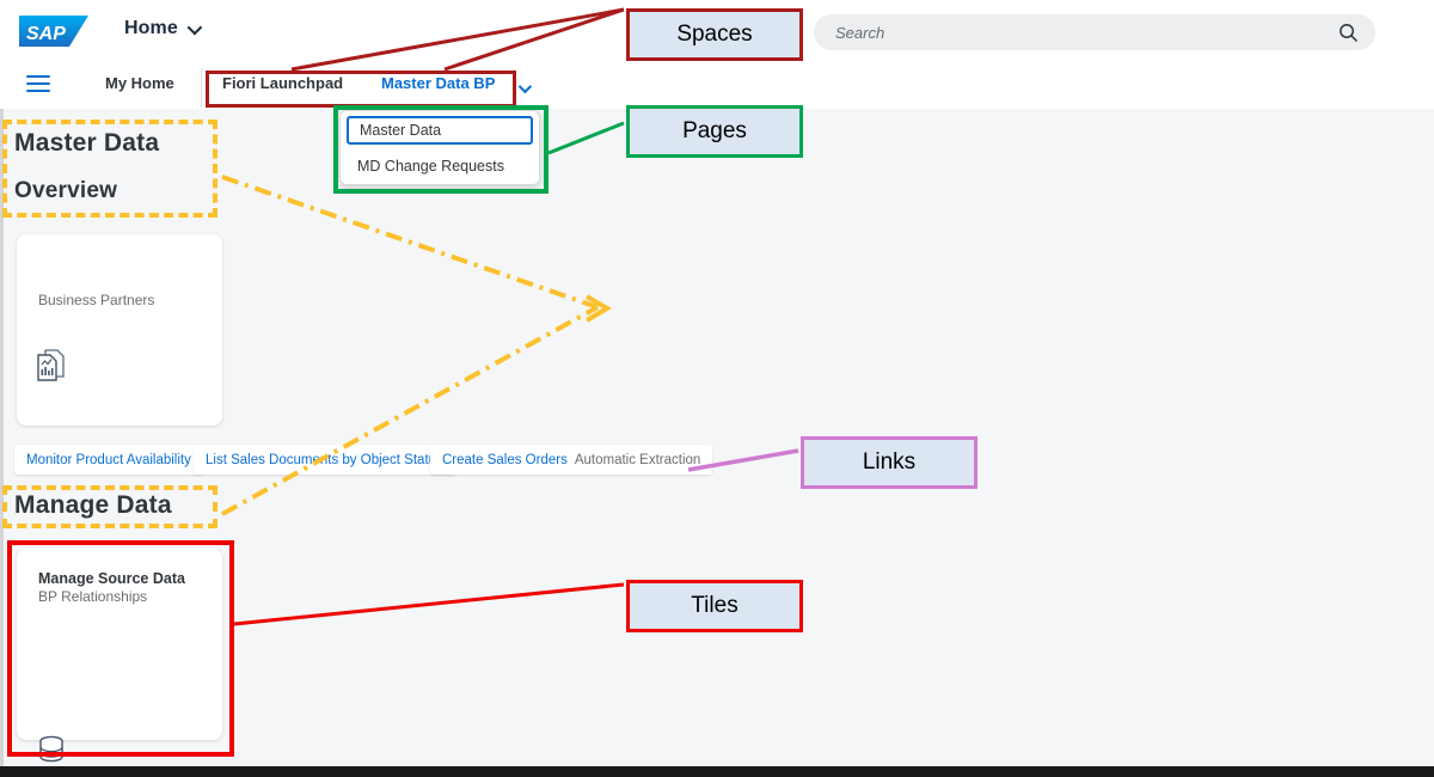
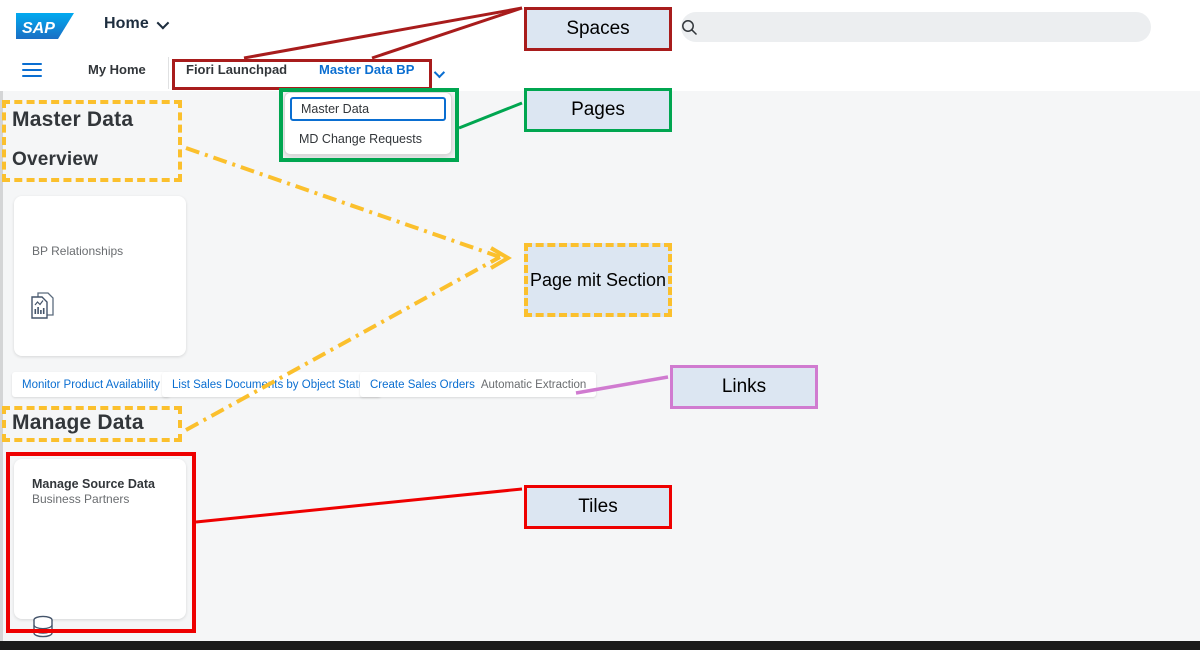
  SAP
  Home
- Search
  My Home
  Fiori Launchpad
  Master Data BP
  Master Data
  Overview
- Business Partners
+ BP Relationships
  Monitor Product Availability
  List Sales Documts by Object Stat
  Create Sales Orders
  Automatic Extraction
  Manage Data
  Manage Source Data
- BP Relationships
+ Business Partners
  Master Data
  MD Change Requests
  Spaces
  Pages
+ Page mit Section
  Links
  Tiles
